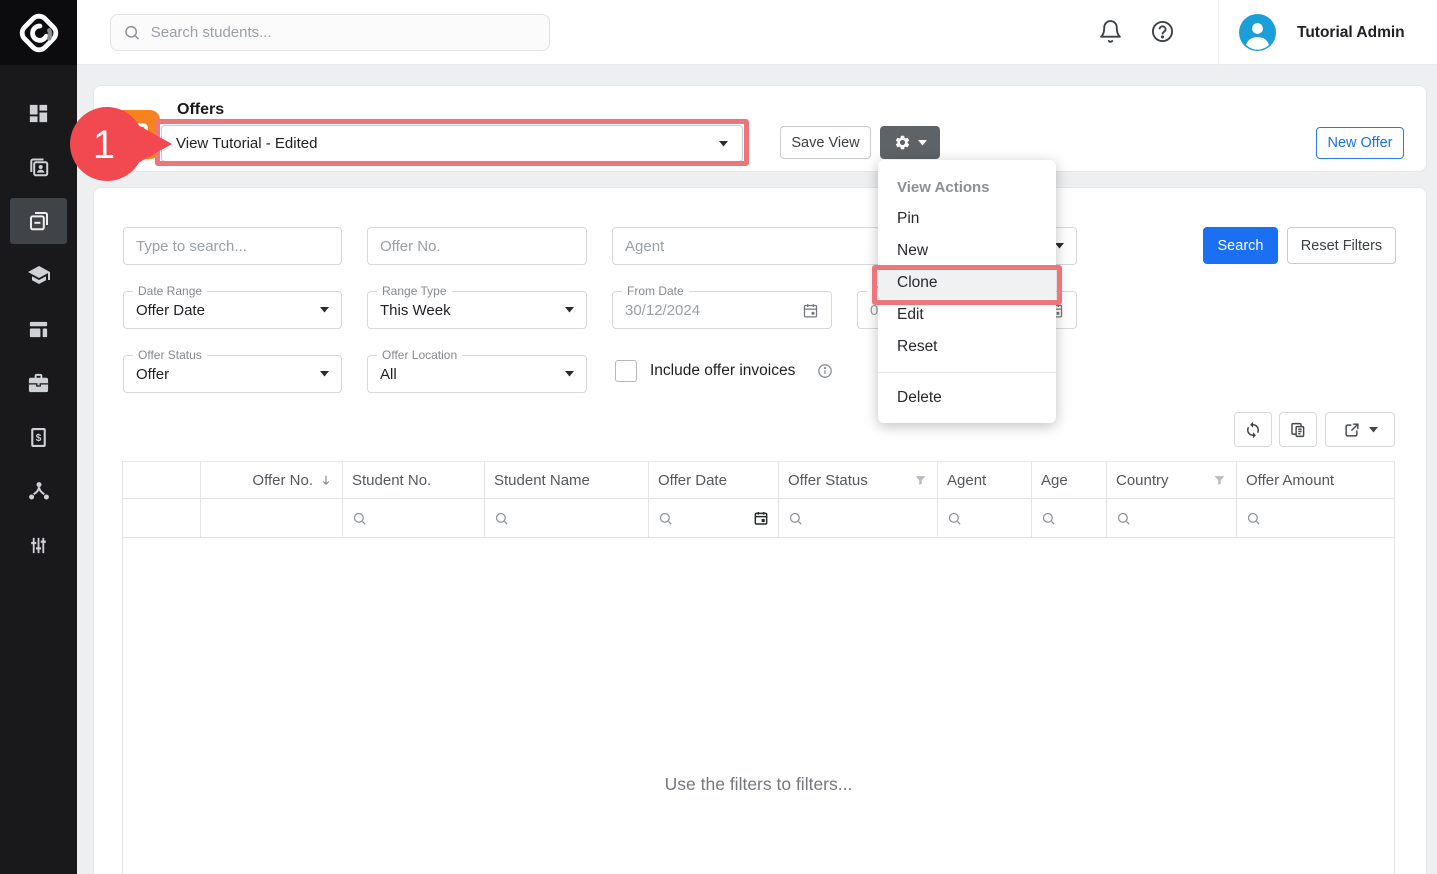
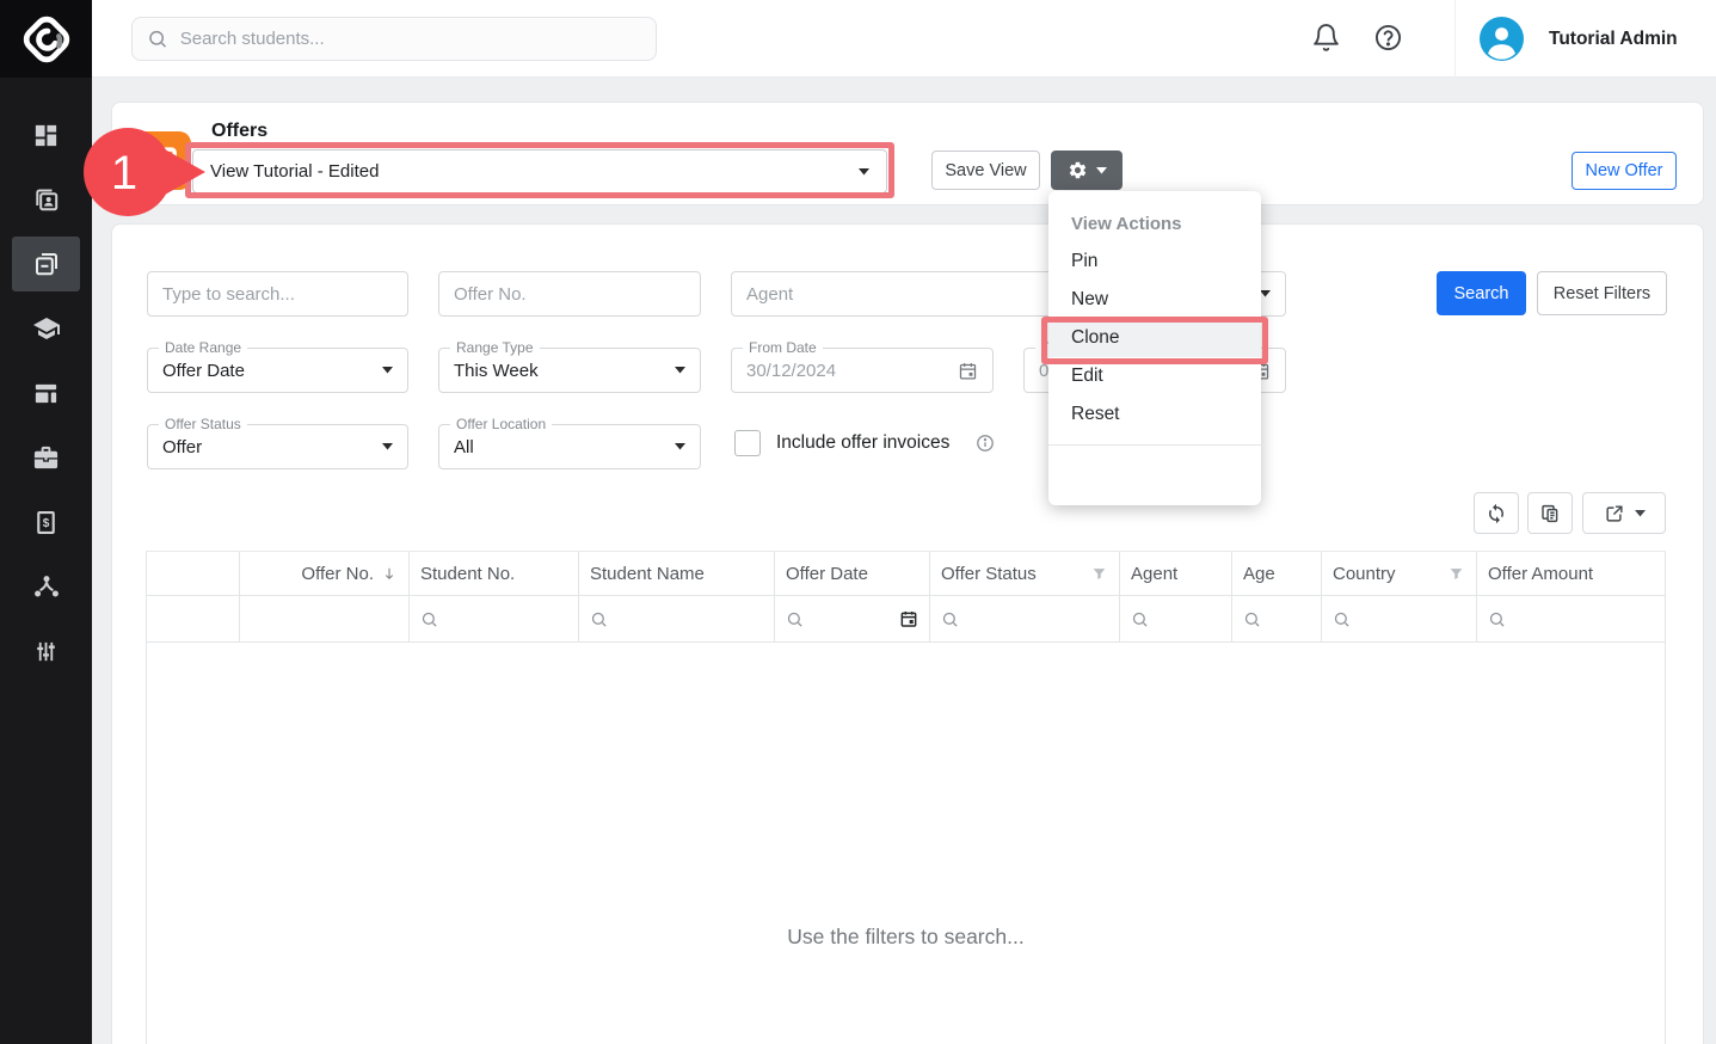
  $
  Search students...
  Tutorial Admin
  Offers
  View Tutorial - Edited
  Save View
  New Offer
  Type to search...
  Offer No.
  Agent
  Search
  Reset Filters
  Date Range
  Offer Date
  Range Type
  This Week
  From Date
  30/12/2024
  Offer Status
  Offer
  Offer Location
  All
  Include offer invoices
  Offer No.
  Student No.
  Student Name
  Offer Date
  Offer Status
  Agent
  Age
  Country
  Offer Amount
- Use the filters to filters...
+ Use the filters to search...
  View Actions
  Pin
  New
  Clone
  Edit
  Reset
- Delete
  1
